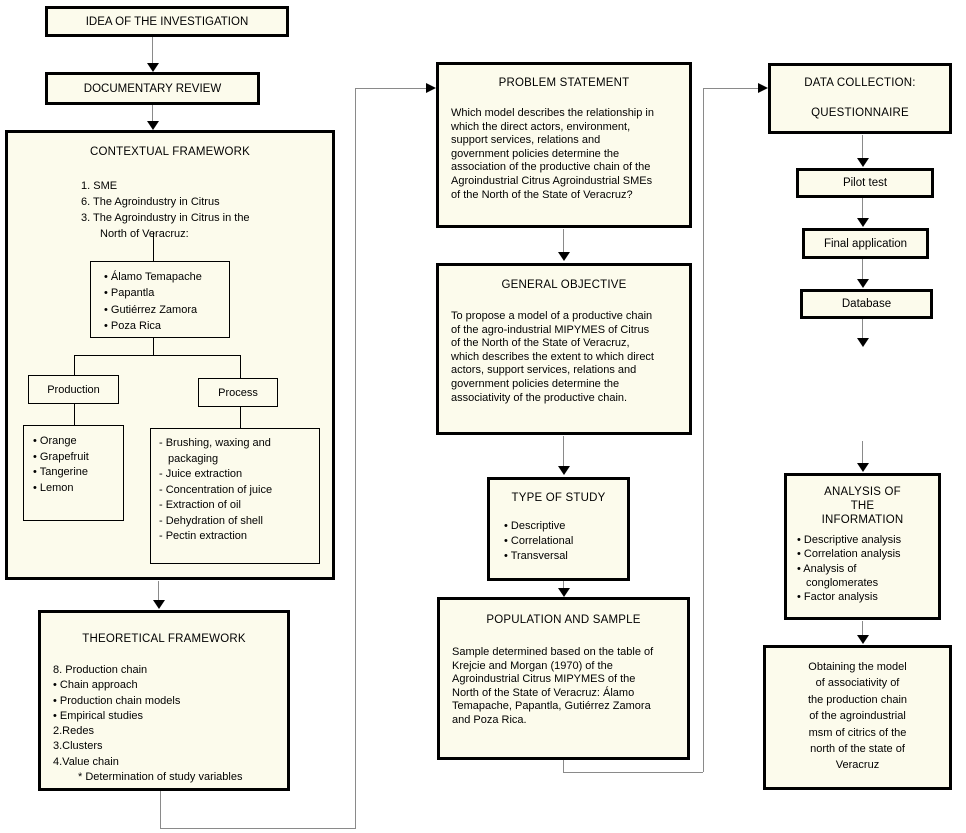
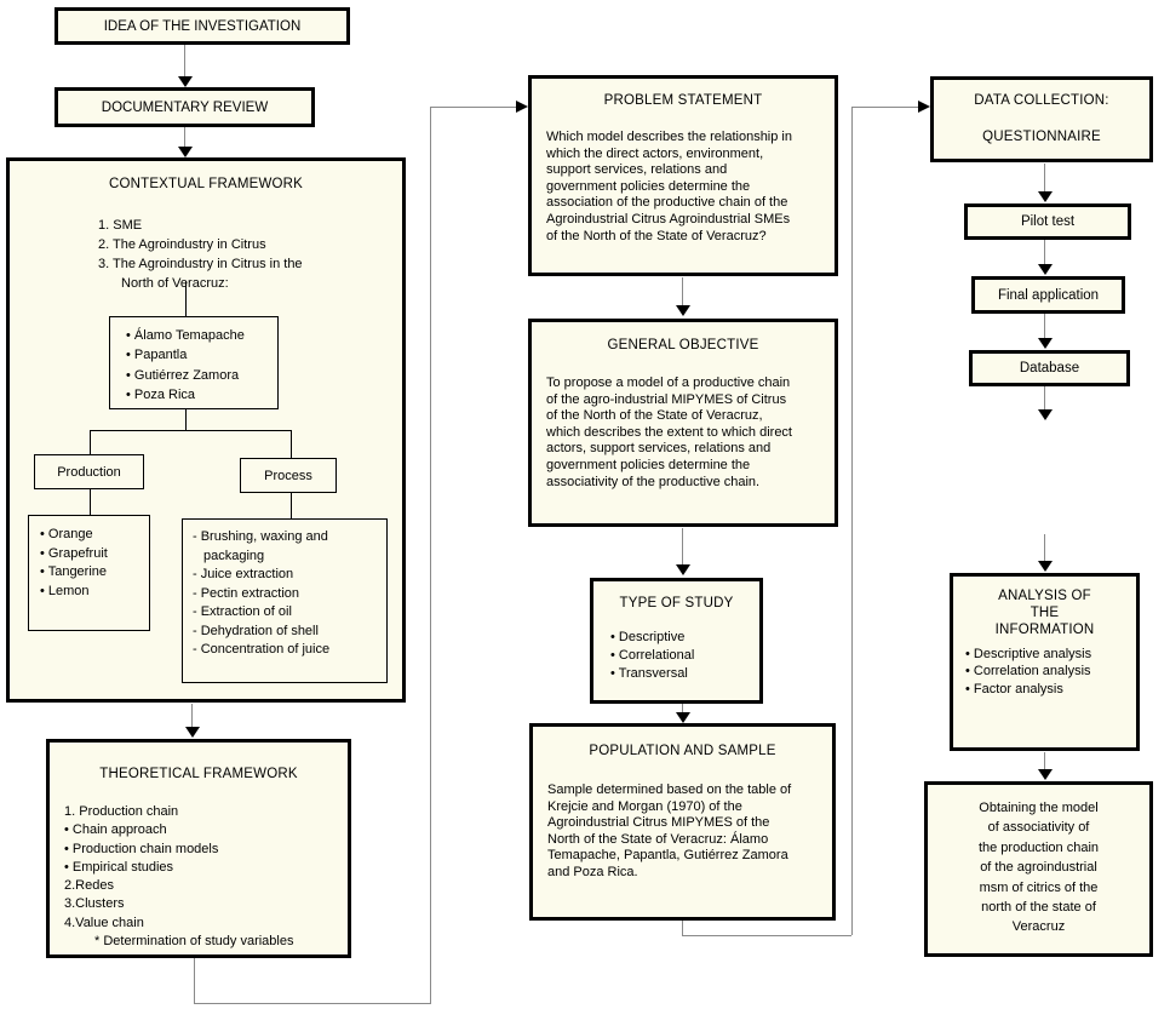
  IDEA OF THE INVESTIGATION
  DOCUMENTARY REVIEW
  CONTEXTUAL FRAMEWORK
  1. SME
- 6. The Agroindustry in Citrus
+ 2. The Agroindustry in Citrus
  3. The Agroindustry in Citrus in the
  North of Veracruz:
  • Álamo Temapache
  • Papantla
  • Gutiérrez Zamora
  • Poza Rica
  Production
  Process
  • Orange
  • Grapefruit
  • Tangerine
  • Lemon
  - Brushing, waxing and
  packaging
  - Juice extraction
- - Concentration of juice
+ - Pectin extraction
  - Extraction of oil
  - Dehydration of shell
- - Pectin extraction
+ - Concentration of juice
  THEORETICAL FRAMEWORK
- 8. Production chain
+ 1. Production chain
  • Chain approach
  • Production chain models
  • Empirical studies
  2.Redes
  3.Clusters
  4.Value chain
  * Determination of study variables
  PROBLEM STATEMENT
  Which model describes the relationship in
  which the direct actors, environment,
  support services, relations and
  government policies determine the
  association of the productive chain of the
  Agroindustrial Citrus Agroindustrial SMEs
  of the North of the State of Veracruz?
  GENERAL OBJECTIVE
  To propose a model of a productive chain
  of the agro-industrial MIPYMES of Citrus
  of the North of the State of Veracruz,
  which describes the extent to which direct
  actors, support services, relations and
  government policies determine the
  associativity of the productive chain.
  TYPE OF STUDY
  • Descriptive
  • Correlational
  • Transversal
  POPULATION AND SAMPLE
  Sample determined based on the table of
  Krejcie and Morgan (1970) of the
  Agroindustrial Citrus MIPYMES of the
  North of the State of Veracruz: Álamo
  Temapache, Papantla, Gutiérrez Zamora
  and Poza Rica.
  DATA COLLECTION:
  QUESTIONNAIRE
  Pilot test
  Final application
  Database
  ANALYSIS OF
  THE
  INFORMATION
  • Descriptive analysis
  • Correlation analysis
- • Analysis of
- conglomerates
  • Factor analysis
  Obtaining the model
  of associativity of
  the production chain
  of the agroindustrial
  msm of citrics of the
  north of the state of
  Veracruz
